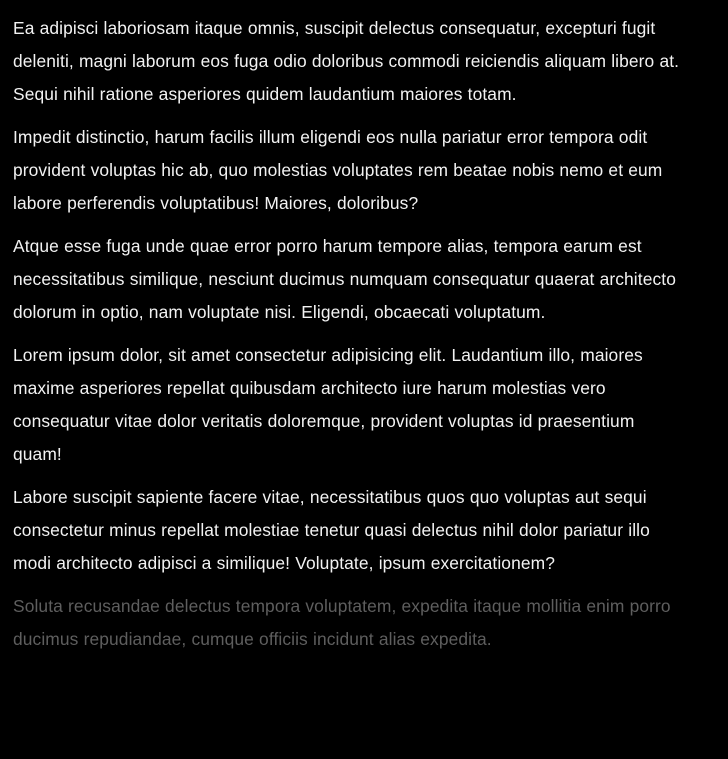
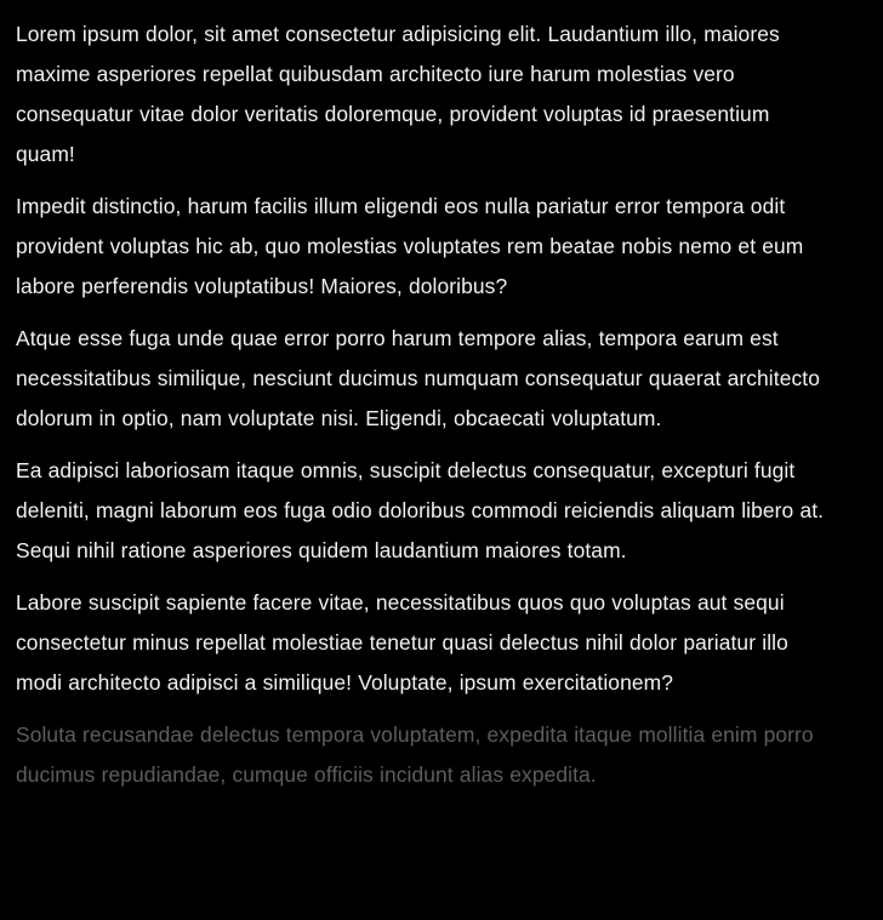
- Ea adipisci laboriosam itaque omnis, suscipit delectus consequatur, excepturi fugit deleniti, magni laborum eos fuga odio doloribus commodi reiciendis aliquam libero at. Sequi nihil ratione asperiores quidem laudantium maiores totam.
+ Lorem ipsum dolor, sit amet consectetur adipisicing elit. Laudantium illo, maiores maxime asperiores repellat quibusdam architecto iure harum molestias vero consequatur vitae dolor veritatis doloremque, provident voluptas id praesentium quam!
  Impedit distinctio, harum facilis illum eligendi eos nulla pariatur error tempora odit provident voluptas hic ab, quo molestias voluptates rem beatae nobis nemo et eum labore perferendis voluptatibus! Maiores, doloribus?
  Atque esse fuga unde quae error porro harum tempore alias, tempora earum est necessitatibus similique, nesciunt ducimus numquam consequatur quaerat architecto dolorum in optio, nam voluptate nisi. Eligendi, obcaecati voluptatum.
- Lorem ipsum dolor, sit amet consectetur adipisicing elit. Laudantium illo, maiores maxime asperiores repellat quibusdam architecto iure harum molestias vero consequatur vitae dolor veritatis doloremque, provident voluptas id praesentium quam!
+ Ea adipisci laboriosam itaque omnis, suscipit delectus consequatur, excepturi fugit deleniti, magni laborum eos fuga odio doloribus commodi reiciendis aliquam libero at. Sequi nihil ratione asperiores quidem laudantium maiores totam.
  Labore suscipit sapiente facere vitae, necessitatibus quos quo voluptas aut sequi consectetur minus repellat molestiae tenetur quasi delectus nihil dolor pariatur illo modi architecto adipisci a similique! Voluptate, ipsum exercitationem?
  Soluta recusandae delectus tempora voluptatem, expedita itaque mollitia enim porro ducimus repudiandae, cumque officiis incidunt alias expedita.
